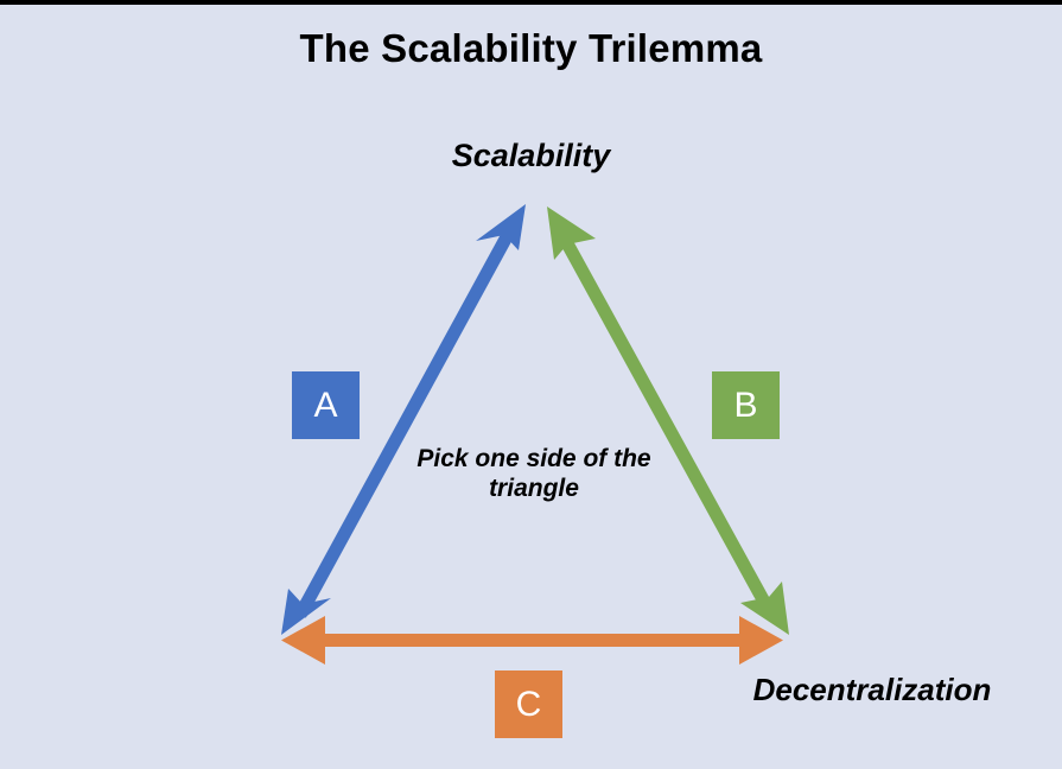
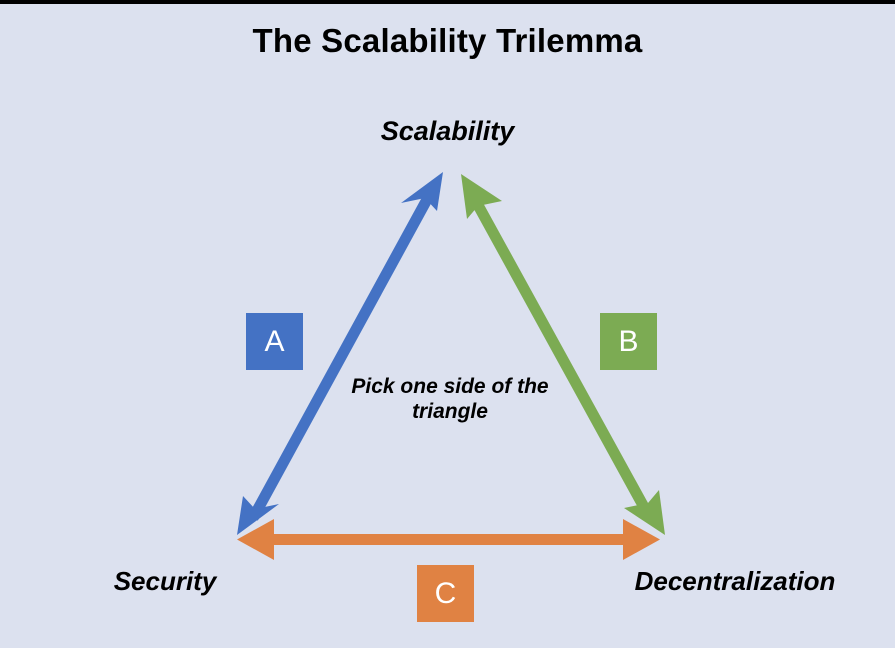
  The Scalability Trilemma
  Scalability
+ Security
  Decentralization
  Pick one side of the triangle
  A
  B
  C
